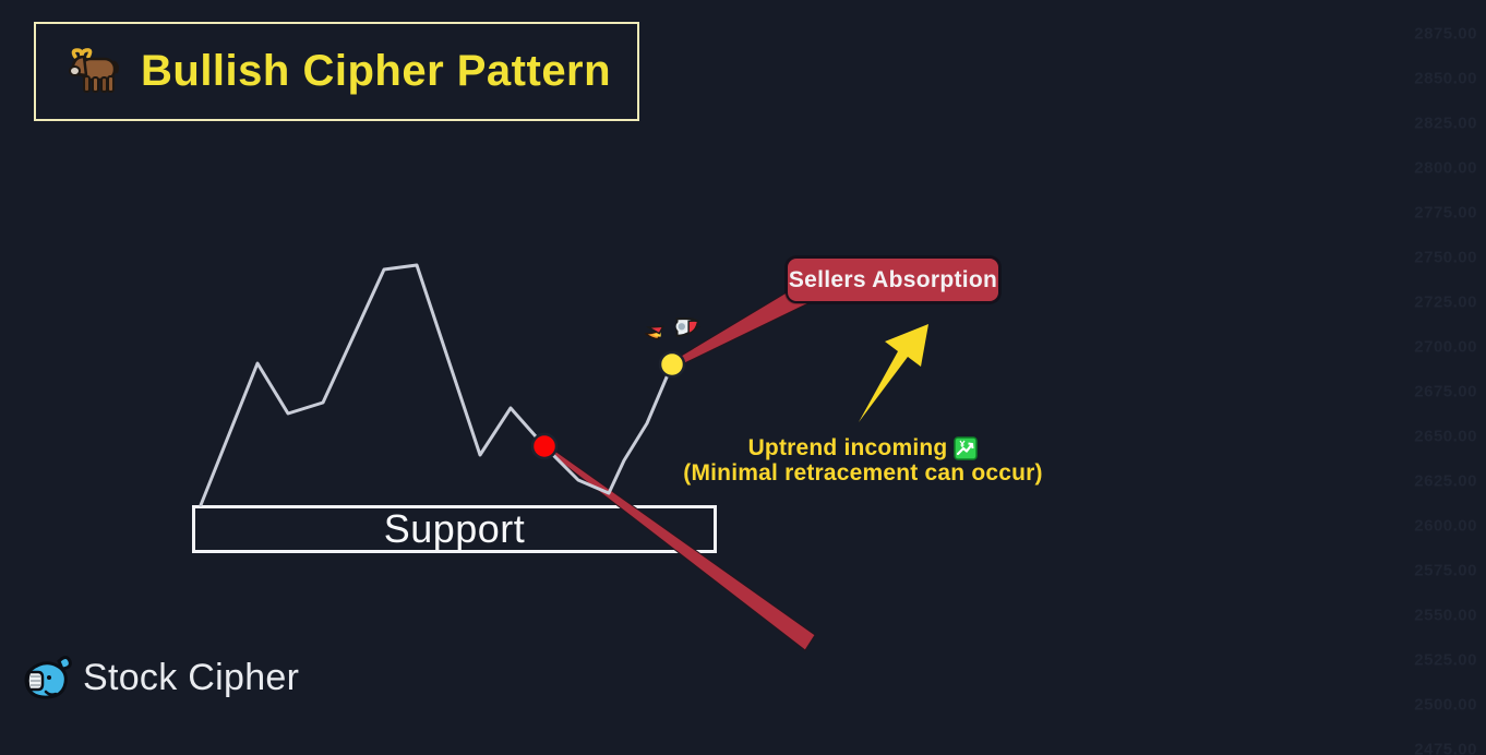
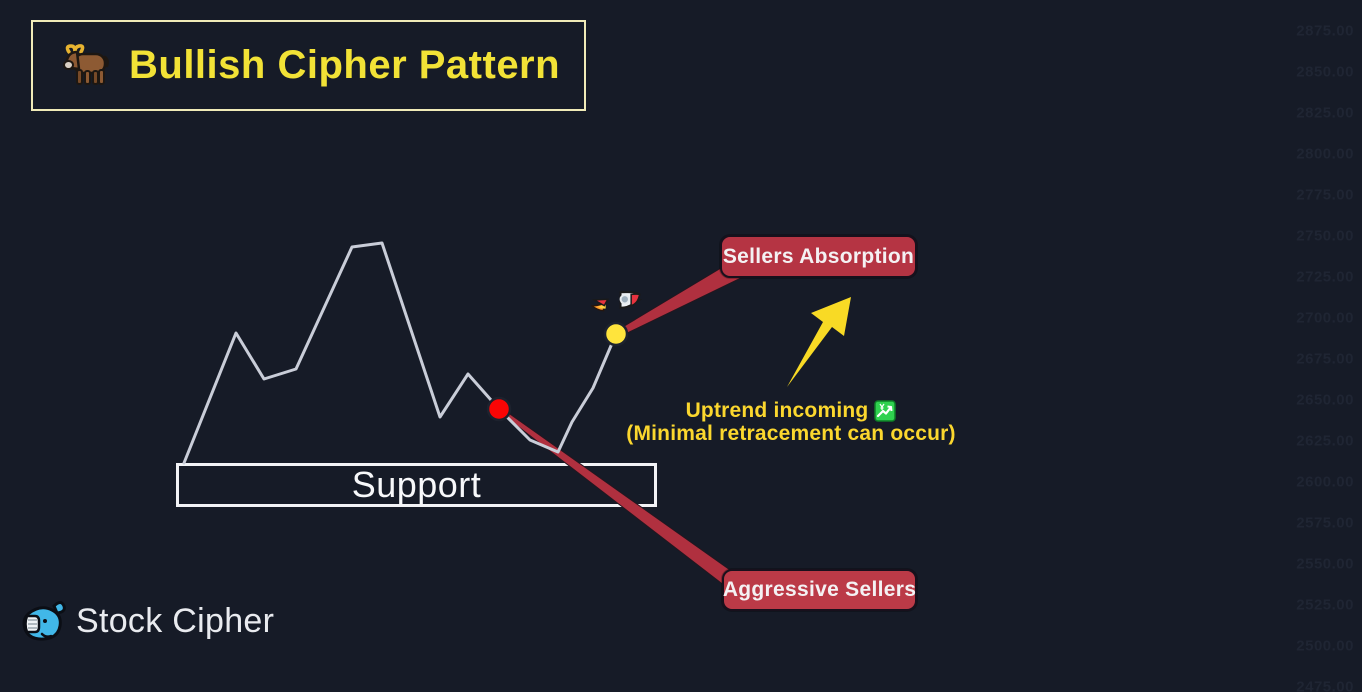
  Support
  Sellers Absorption
+ Aggressive Sellers
  Uptrend incoming
  (Minimal retracement can occur)
  Bullish Cipher Pattern
  Stock Cipher
